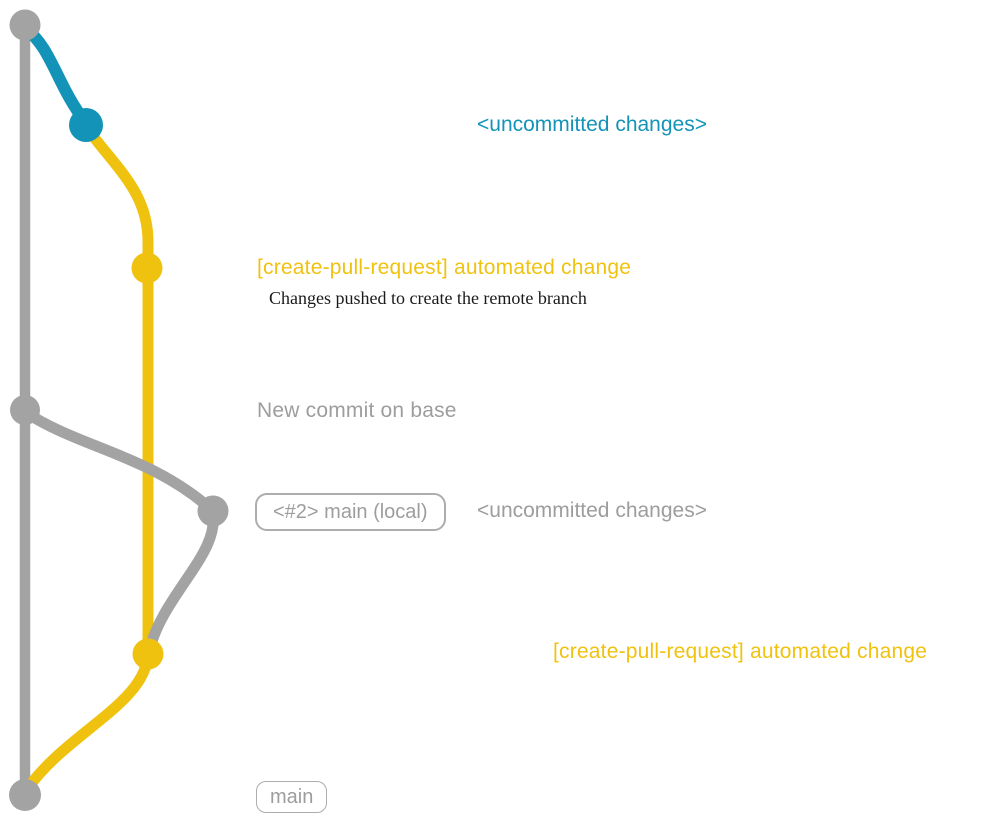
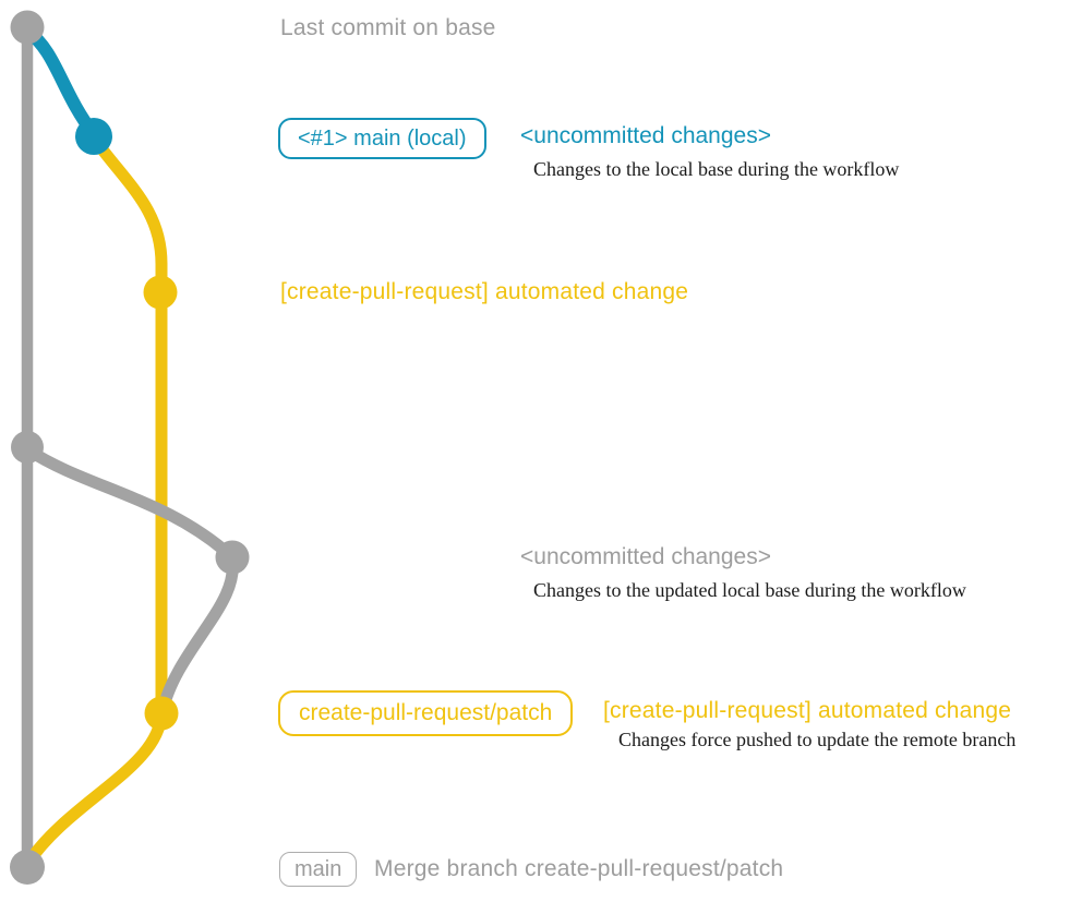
+ Last commit on base
+ <#1> main (local)
  <uncommitted changes>
+ Changes to the local base during the workflow
  [create-pull-request] automated change
- Changes pushed to create the remote branch
- New commit on base
- <#2> main (local)
  <uncommitted changes>
+ Changes to the updated local base during the workflow
+ create-pull-request/patch
  [create-pull-request] automated change
+ Changes force pushed to update the remote branch
  main
+ Merge branch create-pull-request/patch
